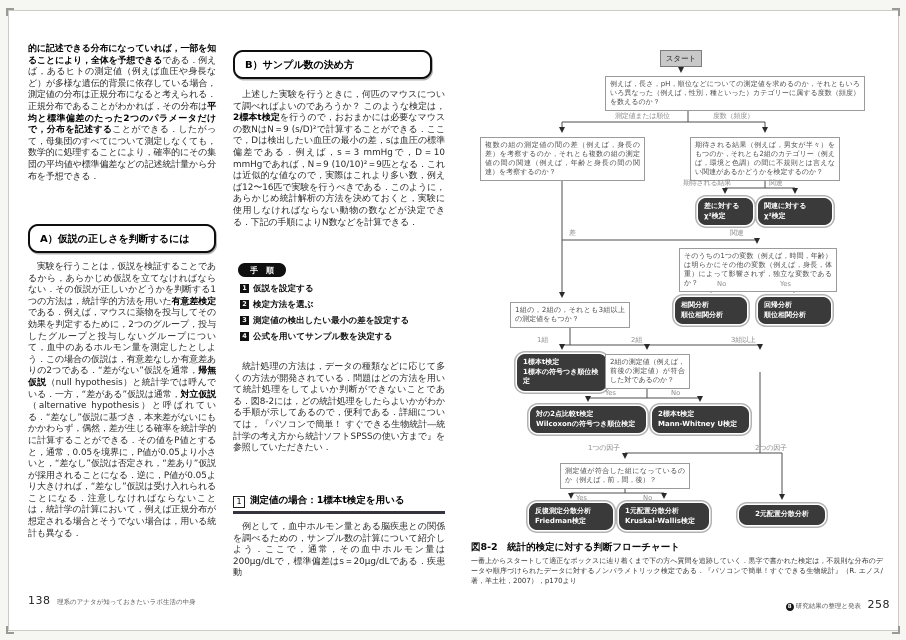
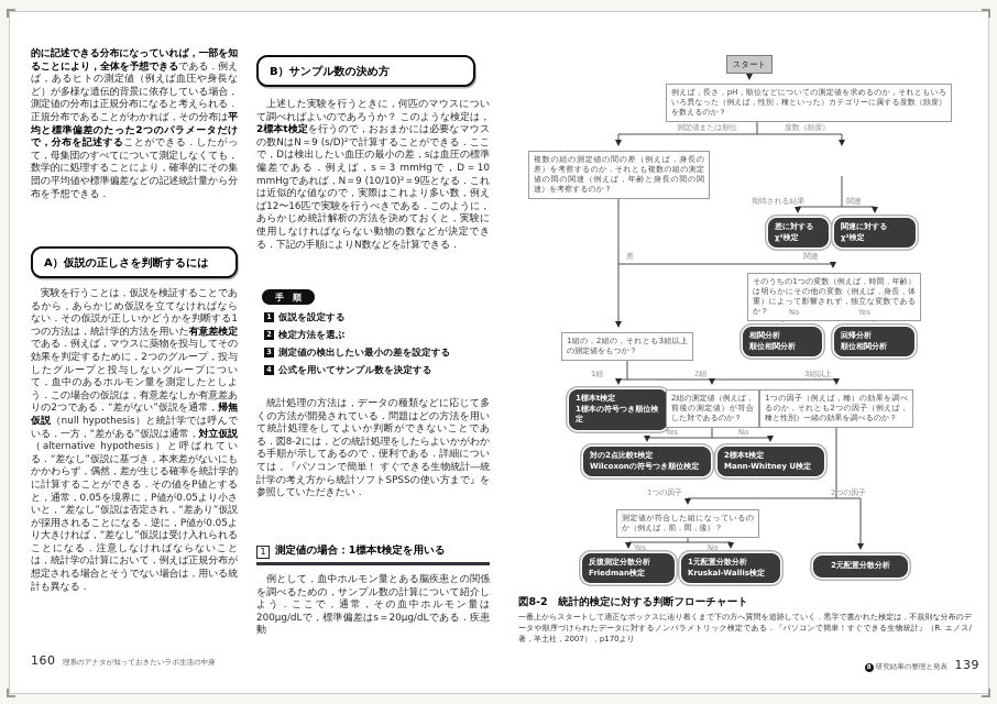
  的に記述できる分布になっていれば，一部を知ることにより，全体を予想できるである．例えば，あるヒトの測定値（例えば血圧や身長など）が多様な遺伝的背景に依存している場合，測定値の分布は正規分布になると考えられる．正規分布であることがわかれば，その分布は平均と標準偏差のたった2つのパラメータだけで，分布を記述することができる．したがって，母集団のすべてについて測定しなくても，数学的に処理することにより，確率的にその集団の平均値や標準偏差などの記述統計量から分布を予想できる．
  A）仮説の正しさを判断するには
  実験を行うことは，仮説を検証することであるから，あらかじめ仮説を立てなければならない．その仮説が正しいかどうかを判断する1つの方法は，統計学的方法を用いた有意差検定である．例えば，マウスに薬物を投与してその効果を判定するために，2つのグループ，投与したグループと投与しないグループについて，血中のあるホルモン量を測定したとしよう．この場合の仮説は，有意差なしか有意差ありの2つである．“差がない”仮説を通常，帰無仮説（null hypothesis）と統計学では呼んでいる．一方，“差がある”仮説は通常，対立仮説（alternative hypothesis）と呼ばれている．“差なし”仮説に基づき，本来差がないにもかかわらず，偶然，差が生じる確率を統計学的に計算することができる．その値をP値とすると，通常，0.05を境界に，P値が0.05より小さいと，“差なし”仮説は否定され，“差あり”仮説が採用されることになる．逆に，P値が0.05より大きければ，“差なし”仮説は受け入れられることになる．注意しなければならないことは，統計学の計算において，例えば正規分布が想定される場合とそうでない場合は，用いる統計も異なる．
- 138 理系のアナタが知っておきたいラボ生活の中身
+ 160 理系のアナタが知っておきたいラボ生活の中身
  B）サンプル数の決め方
  上述した実験を行うときに，何匹のマウスについて調べればよいのであろうか？ このような検定は，2標本t検定を行うので，おおまかには必要なマウスの数NはN＝9 (s/D)²で計算することができる．ここで，Dは検出したい血圧の最小の差，sは血圧の標準偏差である．例えば，s＝3 mmHgで，D＝10 mmHgであれば，N＝9 (10/10)²＝9匹となる．これは近似的な値なので，実際はこれより多い数，例えば12〜16匹で実験を行うべきである．このように，あらかじめ統計解析の方法を決めておくと，実験に使用しなければならない動物の数などが決定できる．下記の手順によりN数などを計算できる．
  手 順
  1 仮説を設定する
  2 検定方法を選ぶ
  3 測定値の検出したい最小の差を設定する
  4 公式を用いてサンプル数を決定する
  統計処理の方法は，データの種類などに応じて多くの方法が開発されている．問題はどの方法を用いて統計処理をしてよいか判断ができないことである．図8-2には，どの統計処理をしたらよいかがわかる手順が示してあるので，便利である．詳細については，『パソコンで簡単！ すぐできる生物統計―統計学の考え方から統計ソフトSPSSの使い方まで』を参照していただきたい．
  1 測定値の場合：1標本t検定を用いる
  例として，血中ホルモン量とある脳疾患との関係を調べるための，サンプル数の計算について紹介しよう．ここで，通常，その血中ホルモン量は200μg/dLで，標準偏差はs＝20μg/dLである．疾患動
  スタート
  例えば，長さ，pH，順位などについての測定値を求めるのか，それともいろいろ異なった（例えば，性別，種といった）カテゴリーに属する度数（頻度）を数えるのか？
  測定値または順位
  度数（頻度）
  複数の組の測定値の間の差（例えば，身長の差）を考察するのか，それとも複数の組の測定値の間の関連（例えば，年齢と身長の間の関連）を考察するのか？
- 期待される結果（例えば，男女が半々）をもつのか，それとも2組のカテゴリー（例えば，環境と色調）の間に不規則とは言えない関連があるかどうかを検定するのか？
  期待される結果
  関連
  差に対する
  χ²検定
  関連に対する
  χ²検定
  差
  関連
  そのうちの1つの変数（例えば，時間，年齢）は明らかにその他の変数（例えば，身長，体重）によって影響されず，独立な変数であるか？
  No
  Yes
  相関分析
  順位相関分析
  回帰分析
  順位相関分析
  1組の，2組の，それとも3組以上の測定値をもつか？
  1組
  2組
  3組以上
  1標本t検定
  1標本の符号つき順位検定
  2組の測定値（例えば，前後の測定値）が符合した対であるのか？
+ 1つの因子（例えば，種）の効果を調べるのか，それとも2つの因子（例えば，種と性別）一緒の効果を調べるのか？
  Yes
  No
  対の2点比較t検定
  Wilcoxonの符号つき順位検定
  2標本t検定
  Mann-Whitney U検定
  1つの因子
  2つの因子
  測定値が符合した組になっているのか（例えば，前，間，後）？
  Yes
  No
  反復測定分散分析
  Friedman検定
  1元配置分散分析
  Kruskal-Wallis検定
  2元配置分散分析
  図8-2 統計的検定に対する判断フローチャート
  一番上からスタートして適正なボックスに辿り着くまで下の方へ質問を追跡していく．黒字で書かれた検定は，不規則な分布のデータや順序づけられたデータに対するノンパラメトリック検定である．『パソコンで簡単！すぐできる生物統計』（R. エノス/著，羊土社，2007），p170より
- 研究結果の整理と発表 258
+ 研究結果の整理と発表 139
